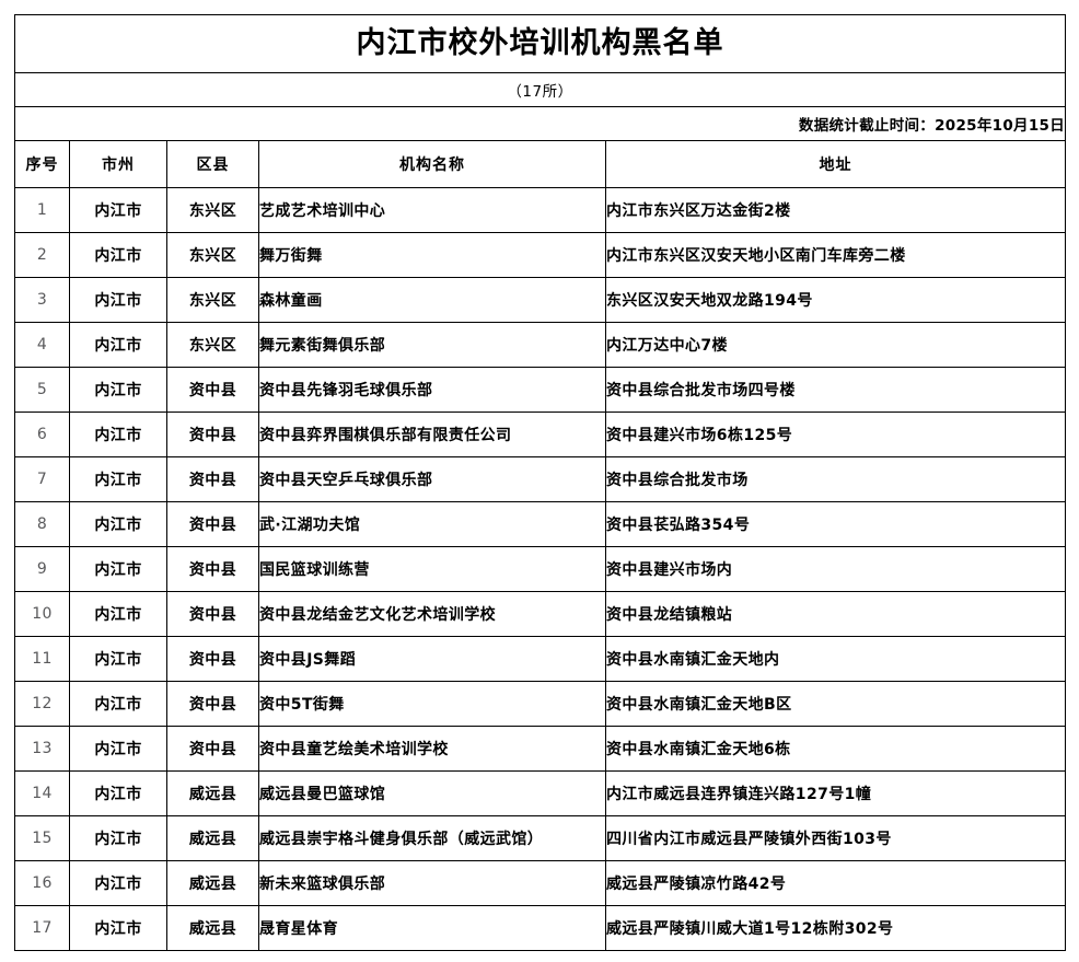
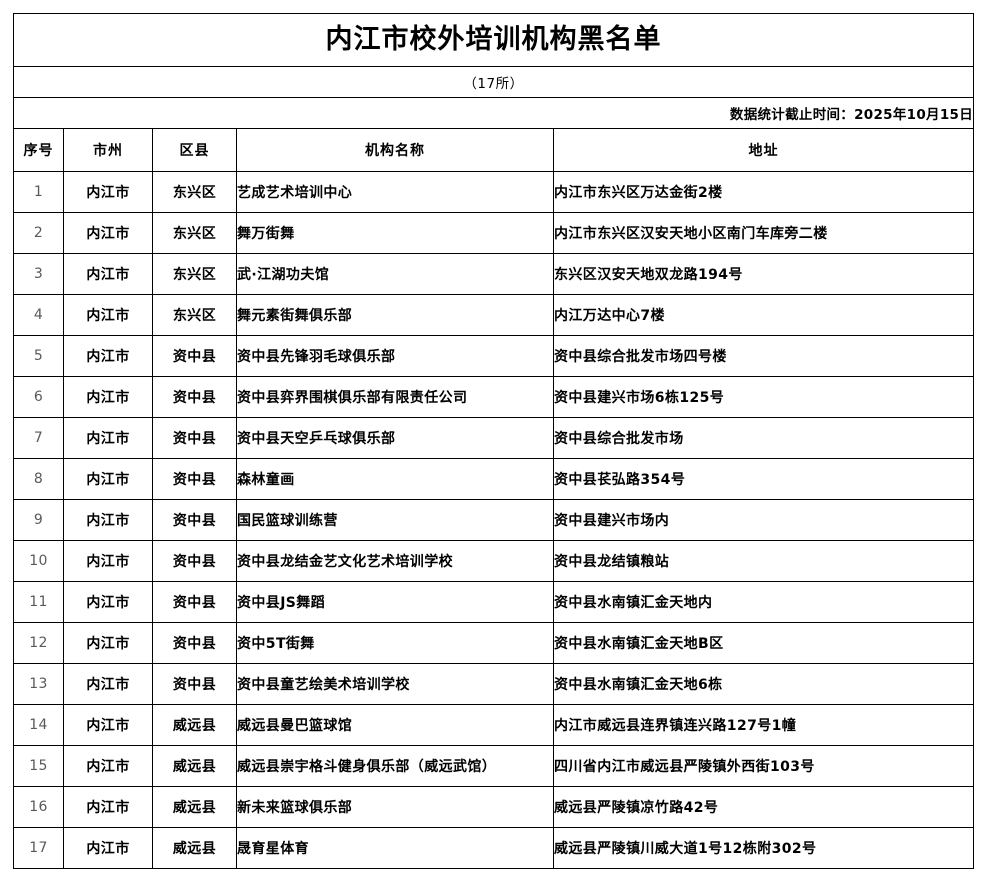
  内江市校外培训机构黑名单
  （17所）
  数据统计截止时间：2025年10月15日
  序号	市州	区县	机构名称	地址
  1	内江市	东兴区	艺成艺术培训中心	内江市东兴区万达金街2楼
  2	内江市	东兴区	舞万街舞	内江市东兴区汉安天地小区南门车库旁二楼
- 3	内江市	东兴区	森林童画	东兴区汉安天地双龙路194号
+ 3	内江市	东兴区	武·江湖功夫馆	东兴区汉安天地双龙路194号
  4	内江市	东兴区	舞元素街舞俱乐部	内江万达中心7楼
  5	内江市	资中县	资中县先锋羽毛球俱乐部	资中县综合批发市场四号楼
  6	内江市	资中县	资中县弈界围棋俱乐部有限责任公司	资中县建兴市场6栋125号
  7	内江市	资中县	资中县天空乒乓球俱乐部	资中县综合批发市场
- 8	内江市	资中县	武·江湖功夫馆	资中县苌弘路354号
+ 8	内江市	资中县	森林童画	资中县苌弘路354号
  9	内江市	资中县	国民篮球训练营	资中县建兴市场内
  10	内江市	资中县	资中县龙结金艺文化艺术培训学校	资中县龙结镇粮站
  11	内江市	资中县	资中县JS舞蹈	资中县水南镇汇金天地内
  12	内江市	资中县	资中5T街舞	资中县水南镇汇金天地B区
  13	内江市	资中县	资中县童艺绘美术培训学校	资中县水南镇汇金天地6栋
  14	内江市	威远县	威远县曼巴篮球馆	内江市威远县连界镇连兴路127号1幢
  15	内江市	威远县	威远县崇宇格斗健身俱乐部（威远武馆）	四川省内江市威远县严陵镇外西街103号
  16	内江市	威远县	新未来篮球俱乐部	威远县严陵镇凉竹路42号
  17	内江市	威远县	晟育星体育	威远县严陵镇川威大道1号12栋附302号
